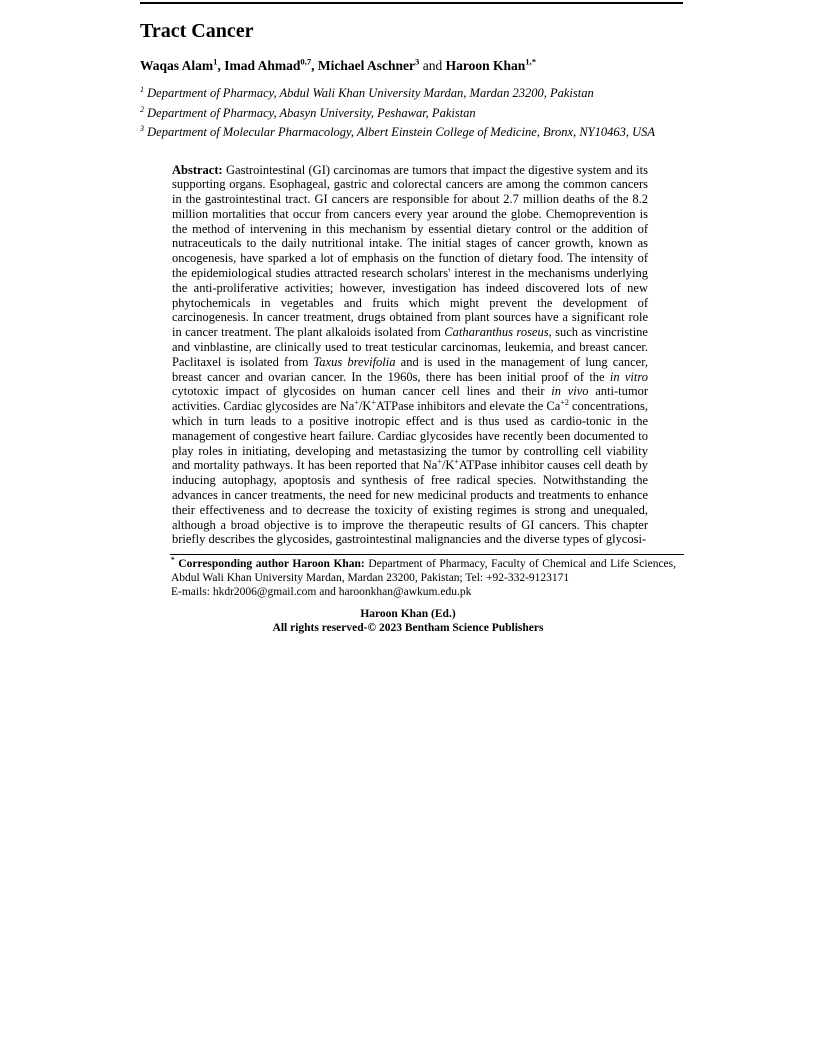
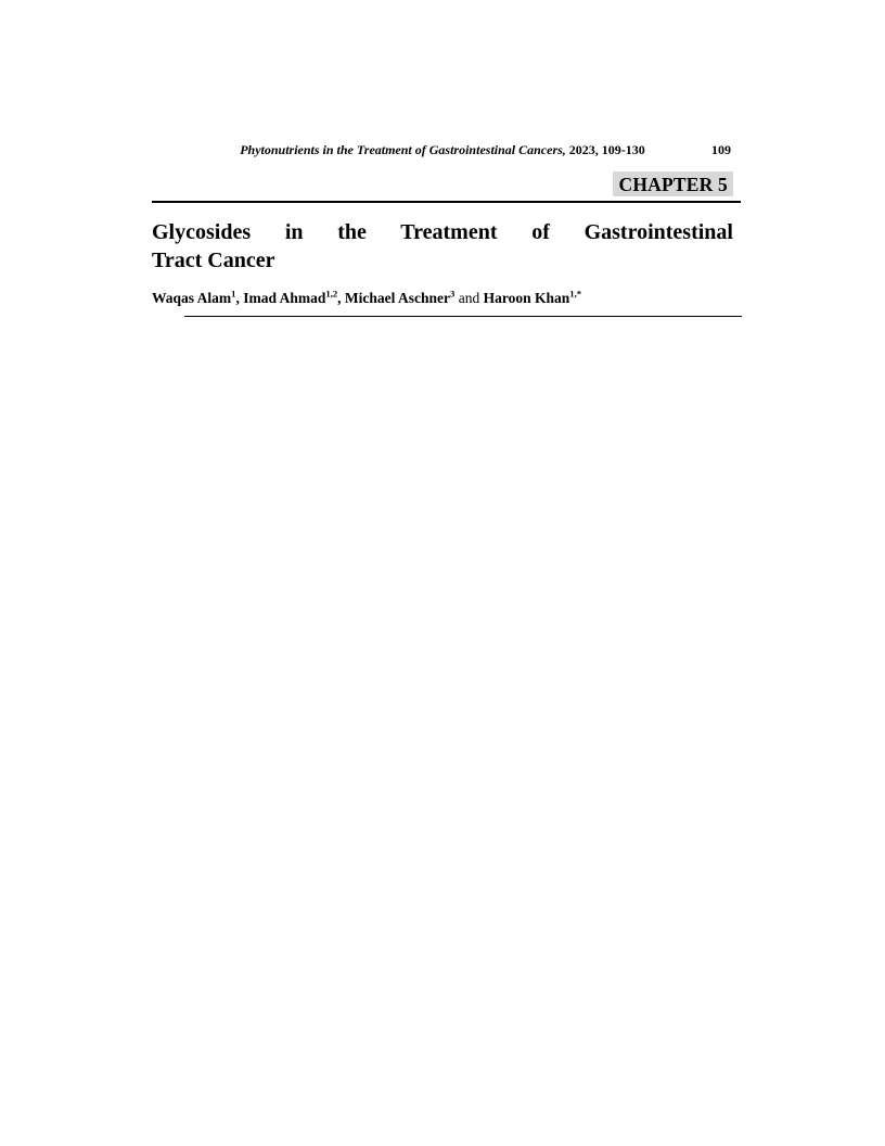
+ Phytonutrients in the Treatment of Gastrointestinal Cancers, 2023, 109-130
+ 109
+ CHAPTER 5
+ Glycosides in the Treatment of Gastrointestinal
  Tract Cancer
- Waqas Alam1, Imad Ahmad0,7, Michael Aschner3 and Haroon Khan1,*
+ Waqas Alam1, Imad Ahmad1,2, Michael Aschner3 and Haroon Khan1,*
- 1 Department of Pharmacy, Abdul Wali Khan University Mardan, Mardan 23200, Pakistan
- 2 Department of Pharmacy, Abasyn University, Peshawar, Pakistan
- 3 Department of Molecular Pharmacology, Albert Einstein College of Medicine, Bronx, NY10463, USA
- Abstract: Gastrointestinal (GI) carcinomas are tumors that impact the digestive system and its supporting organs. Esophageal, gastric and colorectal cancers are among the common cancers in the gastrointestinal tract. GI cancers are responsible for about 2.7 million deaths of the 8.2 million mortalities that occur from cancers every year around the globe. Chemoprevention is the method of intervening in this mechanism by essential dietary control or the addition of nutraceuticals to the daily nutritional intake. The initial stages of cancer growth, known as oncogenesis, have sparked a lot of emphasis on the function of dietary food. The intensity of the epidemiological studies attracted research scholars' interest in the mechanisms underlying the anti-proliferative activities; however, investigation has indeed discovered lots of new phytochemicals in vegetables and fruits which might prevent the development of carcinogenesis. In cancer treatment, drugs obtained from plant sources have a significant role in cancer treatment. The plant alkaloids isolated from Catharanthus roseus, such as vincristine and vinblastine, are clinically used to treat testicular carcinomas, leukemia, and breast cancer. Paclitaxel is isolated from Taxus brevifolia and is used in the management of lung cancer, breast cancer and ovarian cancer. In the 1960s, there has been initial proof of the in vitro cytotoxic impact of glycosides on human cancer cell lines and their in vivo anti-tumor activities. Cardiac glycosides are Na+/K+ATPase inhibitors and elevate the Ca+2 concentrations, which in turn leads to a positive inotropic effect and is thus used as cardio-tonic in the management of congestive heart failure. Cardiac glycosides have recently been documented to play roles in initiating, developing and metastasizing the tumor by controlling cell viability and mortality pathways. It has been reported that Na+/K+ATPase inhibitor causes cell death by inducing autophagy, apoptosis and synthesis of free radical species. Notwithstanding the advances in cancer treatments, the need for new medicinal products and treatments to enhance their effectiveness and to decrease the toxicity of existing regimes is strong and unequaled, although a broad objective is to improve the therapeutic results of GI cancers. This chapter briefly describes the glycosides, gastrointestinal malignancies and the diverse types of glycosi-
- * Corresponding author Haroon Khan: Department of Pharmacy, Faculty of Chemical and Life Sciences, Abdul Wali Khan University Mardan, Mardan 23200, Pakistan; Tel: +92-332-9123171
- E-mails: hkdr2006@gmail.com and haroonkhan@awkum.edu.pk
- Haroon Khan (Ed.)
- All rights reserved-© 2023 Bentham Science Publishers
